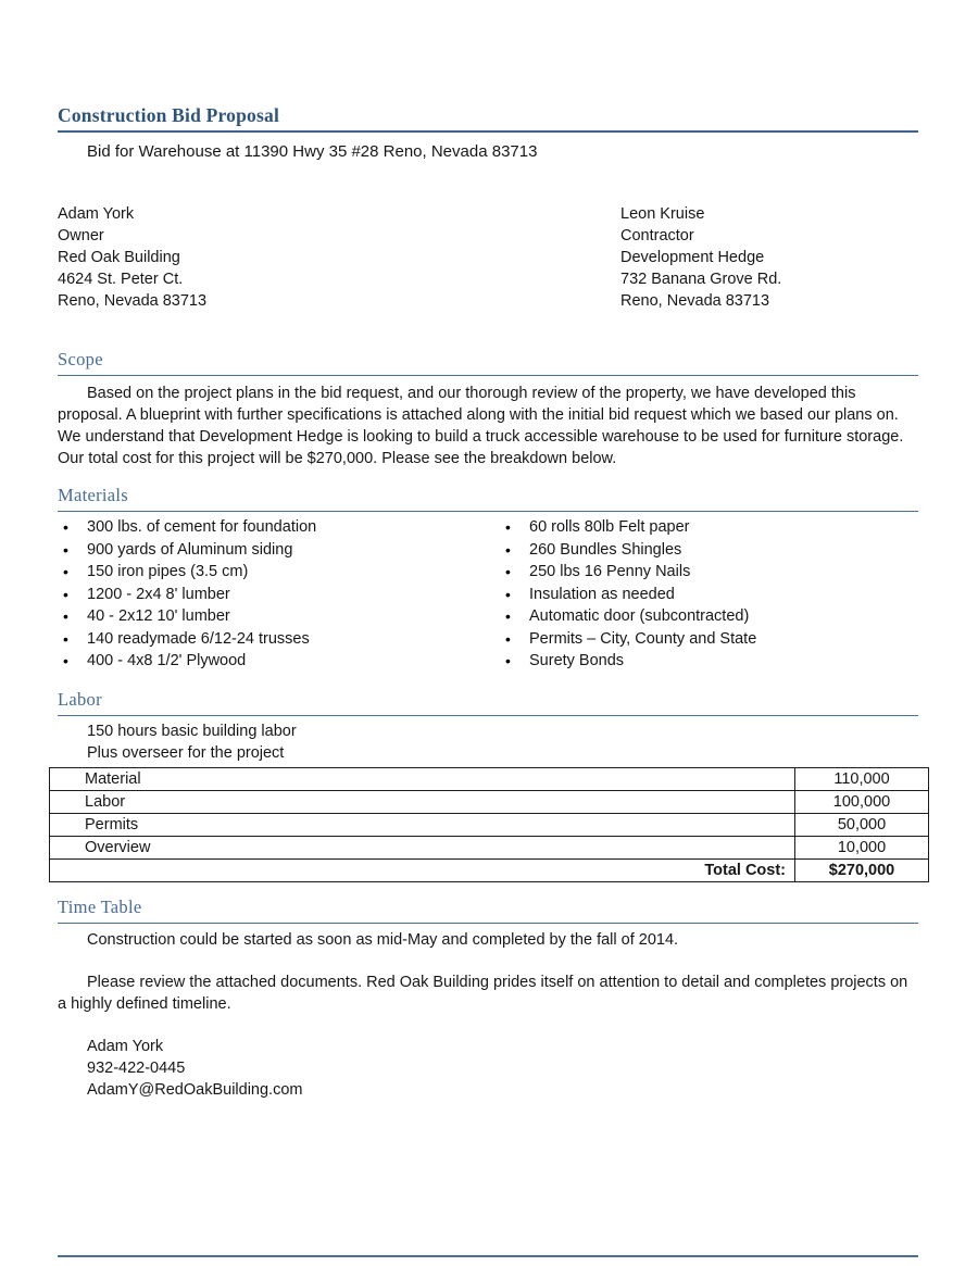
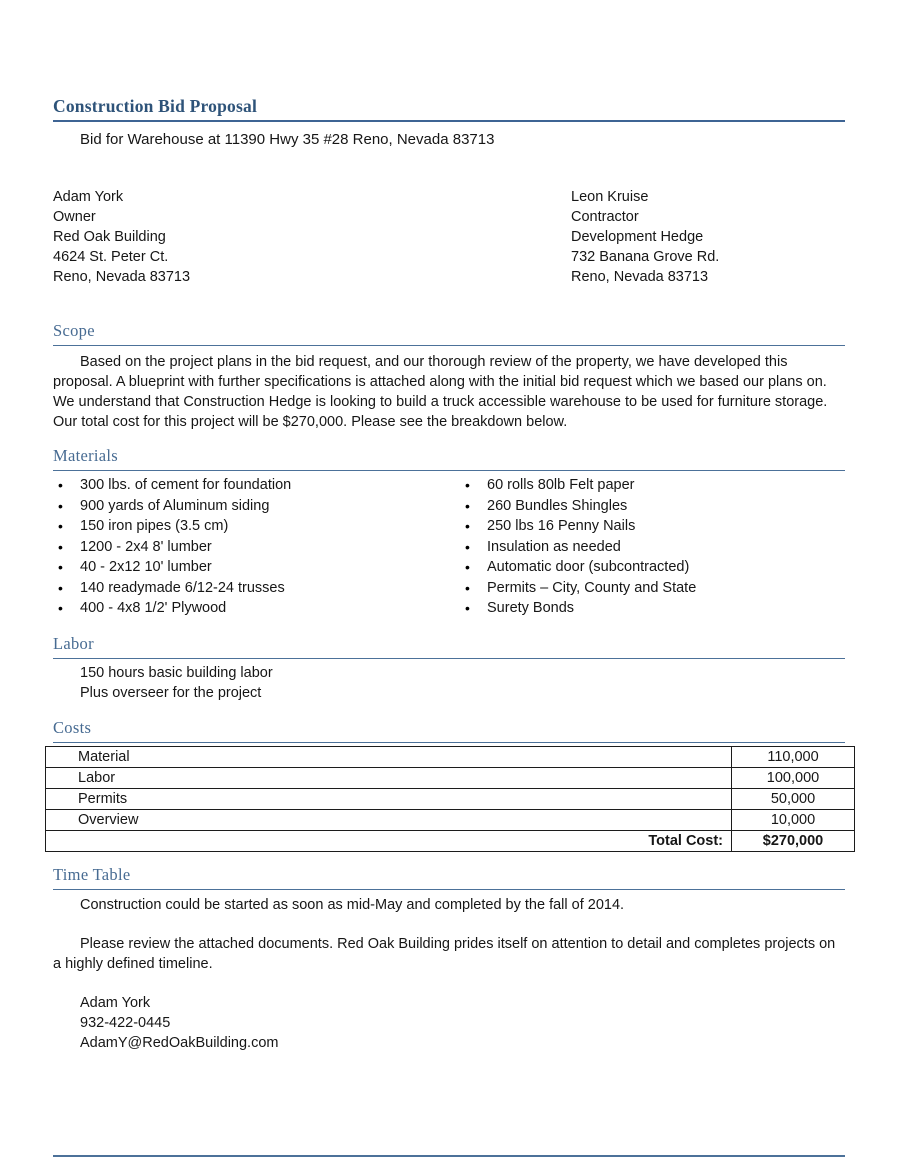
  Construction Bid Proposal
  Bid for Warehouse at 11390 Hwy 35 #28 Reno, Nevada 83713
  Adam York
  Owner
  Red Oak Building
  4624 St. Peter Ct.
  Reno, Nevada 83713
  Leon Kruise
  Contractor
  Development Hedge
  732 Banana Grove Rd.
  Reno, Nevada 83713
  Scope
- Based on the project plans in the bid request, and our thorough review of the property, we have developed this proposal. A blueprint with further specifications is attached along with the initial bid request which we based our plans on. We understand that Development Hedge is looking to build a truck accessible warehouse to be used for furniture storage. Our total cost for this project will be $270,000. Please see the breakdown below.
+ Based on the project plans in the bid request, and our thorough review of the property, we have developed this proposal. A blueprint with further specifications is attached along with the initial bid request which we based our plans on. We understand that Construction Hedge is looking to build a truck accessible warehouse to be used for furniture storage. Our total cost for this project will be $270,000. Please see the breakdown below.
  Materials
  •
  300 lbs. of cement for foundation
  •
  900 yards of Aluminum siding
  •
  150 iron pipes (3.5 cm)
  •
  1200 - 2x4 8' lumber
  •
  40 - 2x12 10' lumber
  •
  140 readymade 6/12-24 trusses
  •
  400 - 4x8 1/2' Plywood
  •
  60 rolls 80lb Felt paper
  •
  260 Bundles Shingles
  •
  250 lbs 16 Penny Nails
  •
  Insulation as needed
  •
  Automatic door (subcontracted)
  •
  Permits – City, County and State
  •
  Surety Bonds
  Labor
  150 hours basic building labor
  Plus overseer for the project
+ Costs
  Material	110,000
  Labor	100,000
  Permits	50,000
  Overview	10,000
  Total Cost:	$270,000
  Time Table
  Construction could be started as soon as mid-May and completed by the fall of 2014.
  Please review the attached documents. Red Oak Building prides itself on attention to detail and completes projects on a highly defined timeline.
  Adam York
  932-422-0445
  AdamY@RedOakBuilding.com
